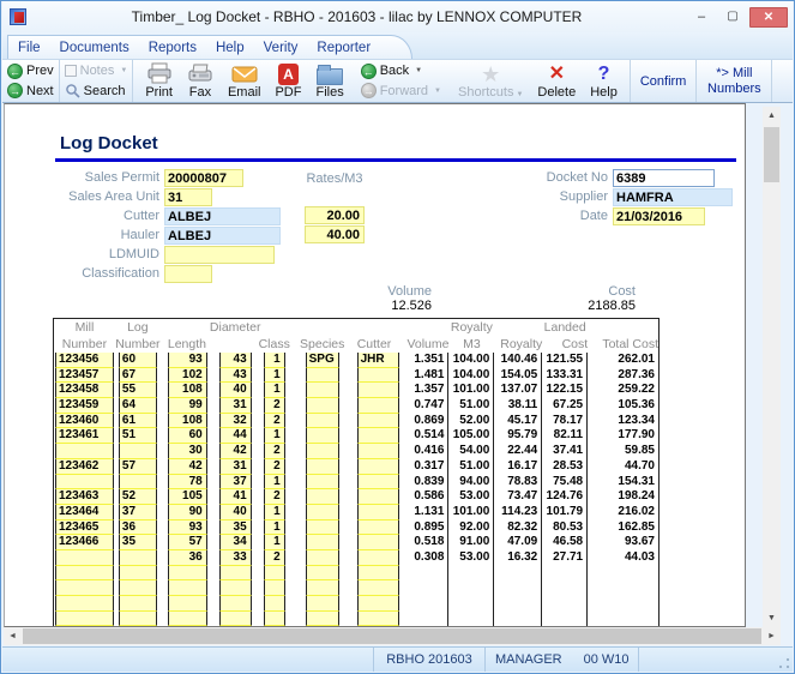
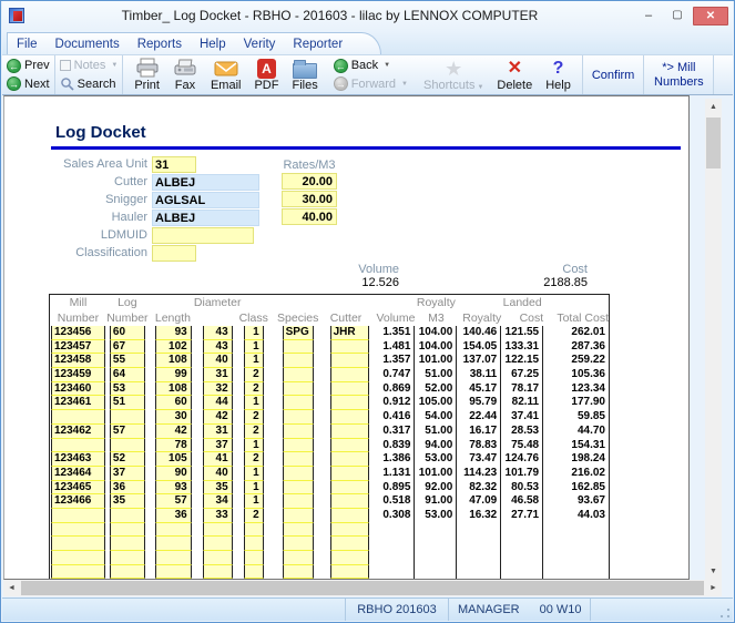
  Timber_ Log Docket - RBHO - 201603 - lilac by LENNOX COMPUTER
  –
  ▢
  ✕
  File
  Documents
  Reports
  Help
  Verity
  Reporter
  ←
  Prev
  →
  Next
  Notes
  Search
  Print
  Fax
  Email
  A
  PDF
  Files
  ←
  Back
  →
  Forward
  ★
  Shortcuts
  ✕
  Delete
  ?
  Help
  Confirm
  *> Mill Numbers
  Log Docket
  Rates/M3
- Sales Permit
- 20000807
  Sales Area Unit
  31
  Cutter
  ALBEJ
  20.00
+ Snigger
+ AGLSAL
+ 30.00
  Hauler
  ALBEJ
  40.00
  LDMUID
  Classification
- Docket No
- 6389
- Supplier
- HAMFRA
- Date
- 21/03/2016
  Volume
  12.526
  Cost
  2188.85
  Mill
  Log
  Diameter
  Royalty
  Landed
  Number
  Number
  Length
  Class
  Species
  Cutter
  Volume
  M3
  Royalty
  Cost
  Total Cost
  123456
  60
  93
  43
  1
  SPG
  JHR
  1.351
  104.00
  140.46
  121.55
  262.01
  123457
  67
  102
  43
  1
  1.481
  104.00
  154.05
  133.31
  287.36
  123458
  55
  108
  40
  1
  1.357
  101.00
  137.07
  122.15
  259.22
  123459
  64
  99
  31
  2
  0.747
  51.00
  38.11
  67.25
  105.36
  123460
- 61
+ 53
  108
  32
  2
  0.869
  52.00
  45.17
  78.17
  123.34
  123461
  51
  60
  44
  1
- 0.514
+ 0.912
  105.00
  95.79
  82.11
  177.90
  30
  42
  2
  0.416
  54.00
  22.44
  37.41
  59.85
  123462
  57
  42
  31
  2
  0.317
  51.00
  16.17
  28.53
  44.70
  78
  37
  1
  0.839
  94.00
  78.83
  75.48
  154.31
  123463
  52
  105
  41
  2
- 0.586
+ 1.386
  53.00
  73.47
  124.76
  198.24
  123464
  37
  90
  40
  1
  1.131
  101.00
  114.23
  101.79
  216.02
  123465
  36
  93
  35
  1
  0.895
  92.00
  82.32
  80.53
  162.85
  123466
  35
  57
  34
  1
  0.518
  91.00
  47.09
  46.58
  93.67
  36
  33
  2
  0.308
  53.00
  16.32
  27.71
  44.03
  RBHO 201603
  MANAGER
  00 W10
